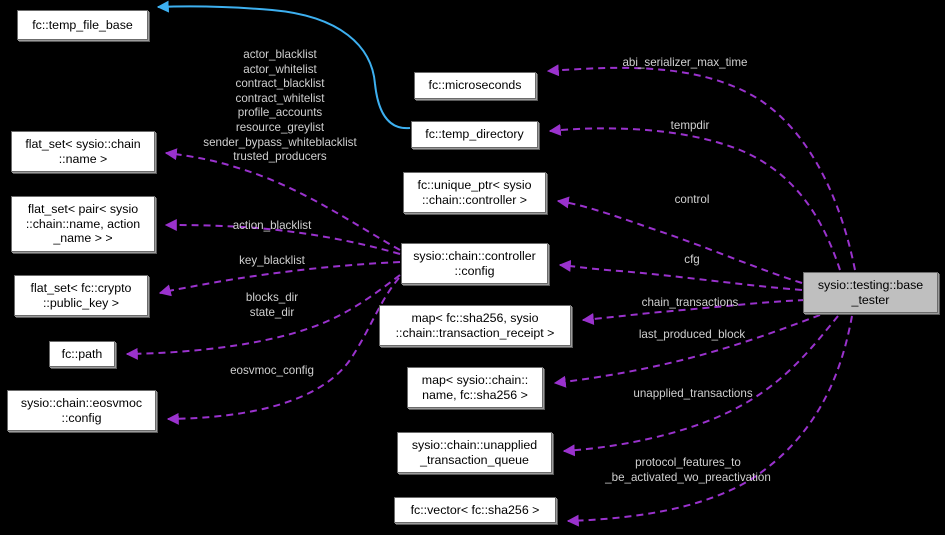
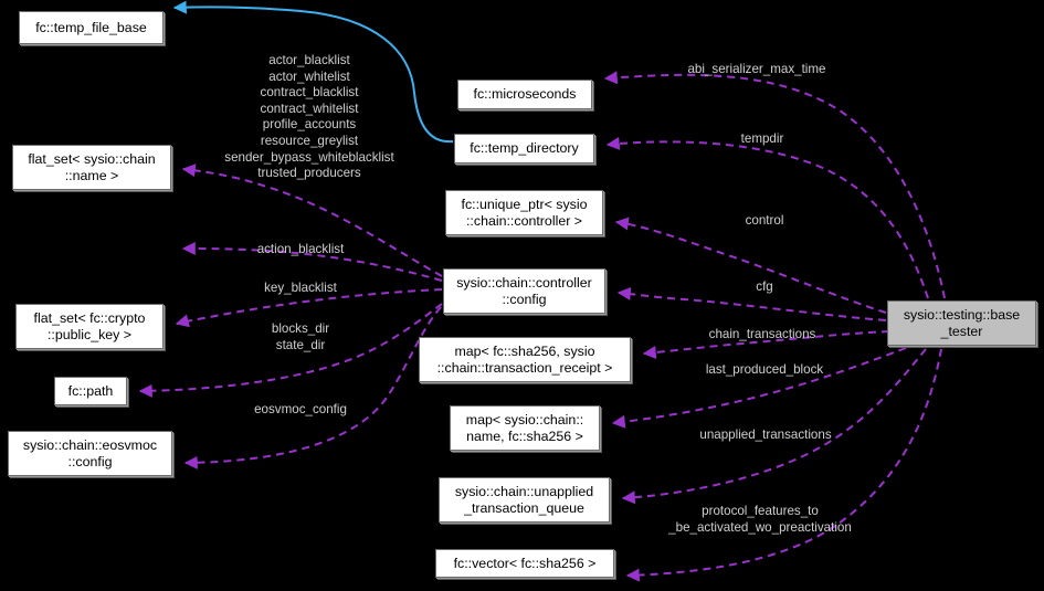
  fc::temp_file_base
  flat_set< sysio::chain
  ::name >
- flat_set< pair< sysio
- ::chain::name, action
- _name > >
  flat_set< fc::crypto
  ::public_key >
  fc::path
  sysio::chain::eosvmoc
  ::config
  fc::microseconds
  fc::temp_directory
  fc::unique_ptr< sysio
  ::chain::controller >
  sysio::chain::controller
  ::config
  map< fc::sha256, sysio
  ::chain::transaction_receipt >
  map< sysio::chain::
  name, fc::sha256 >
  sysio::chain::unapplied
  _transaction_queue
  fc::vector< fc::sha256 >
  sysio::testing::base
  _tester
  actor_blacklist
  actor_whitelist
  contract_blacklist
  contract_whitelist
  profile_accounts
  resource_greylist
  sender_bypass_whiteblacklist
  trusted_producers
  action_blacklist
  key_blacklist
  blocks_dir
  state_dir
  eosvmoc_config
  abi_serializer_max_time
  tempdir
  control
  cfg
  chain_transactions
  last_produced_block
  unapplied_transactions
  protocol_features_to
  _be_activated_wo_preactivation
